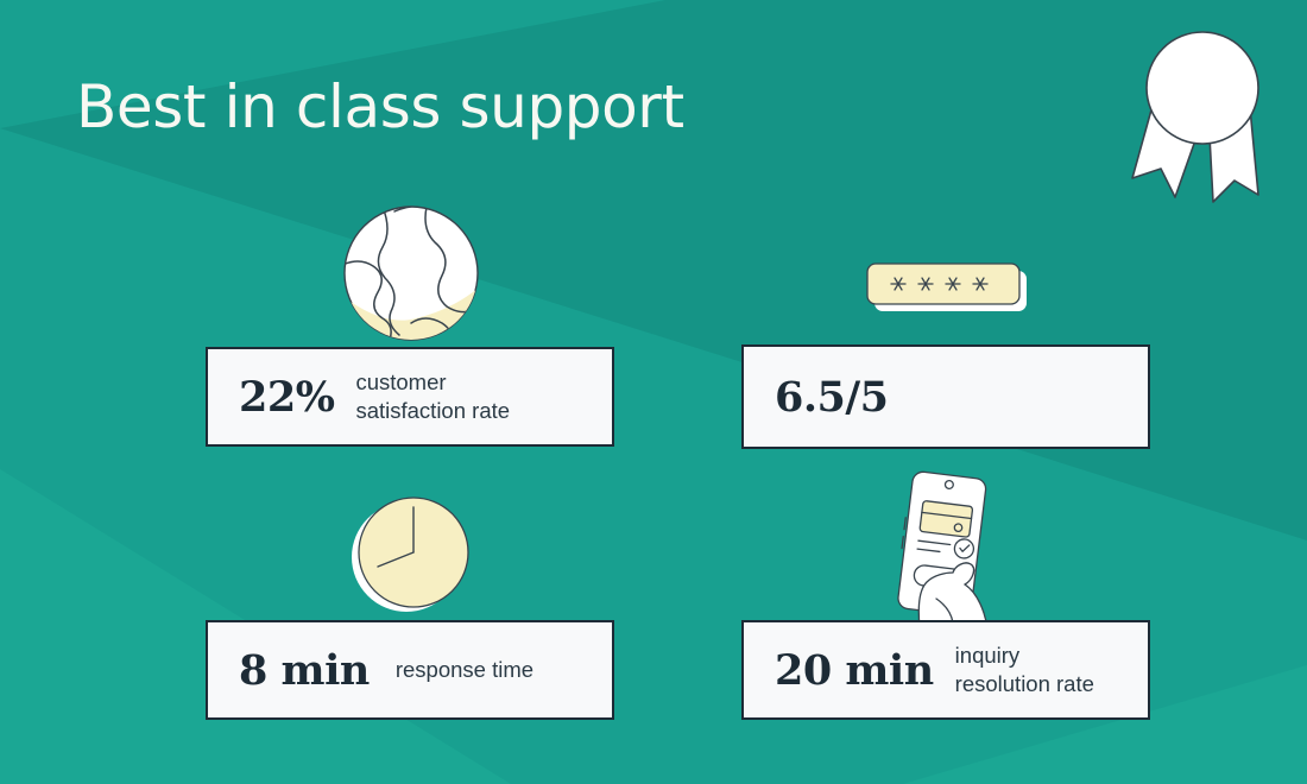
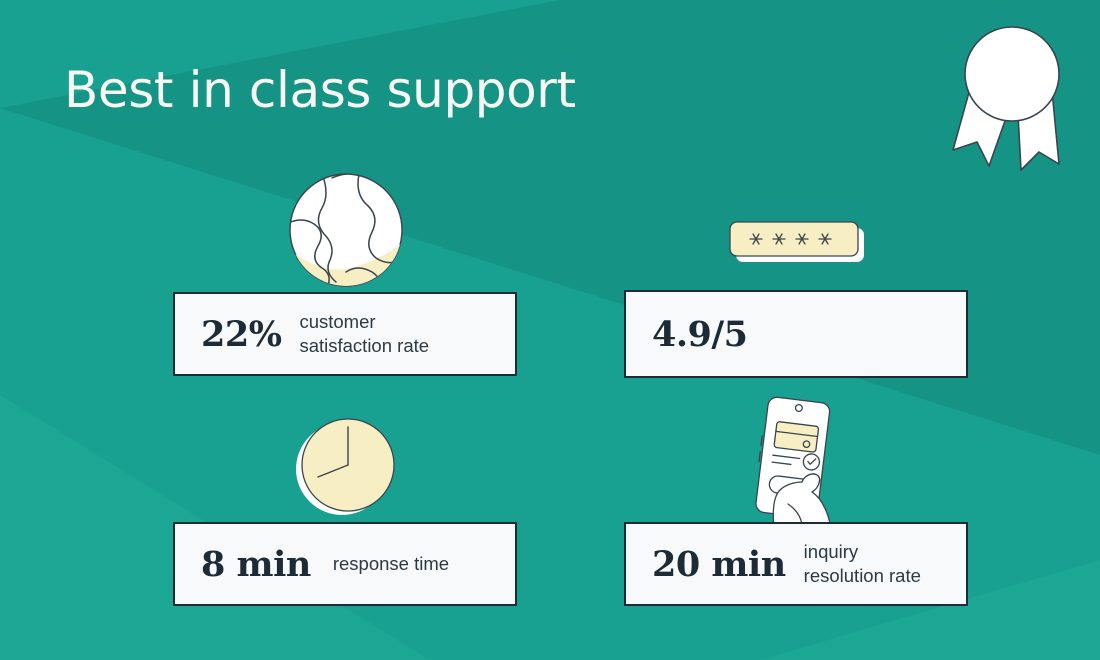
  Best in class support
  22%
  customer
  satisfaction rate
- 6.5/5
+ 4.9/5
  8 min
  response time
  20 min
  inquiry
  resolution rate
